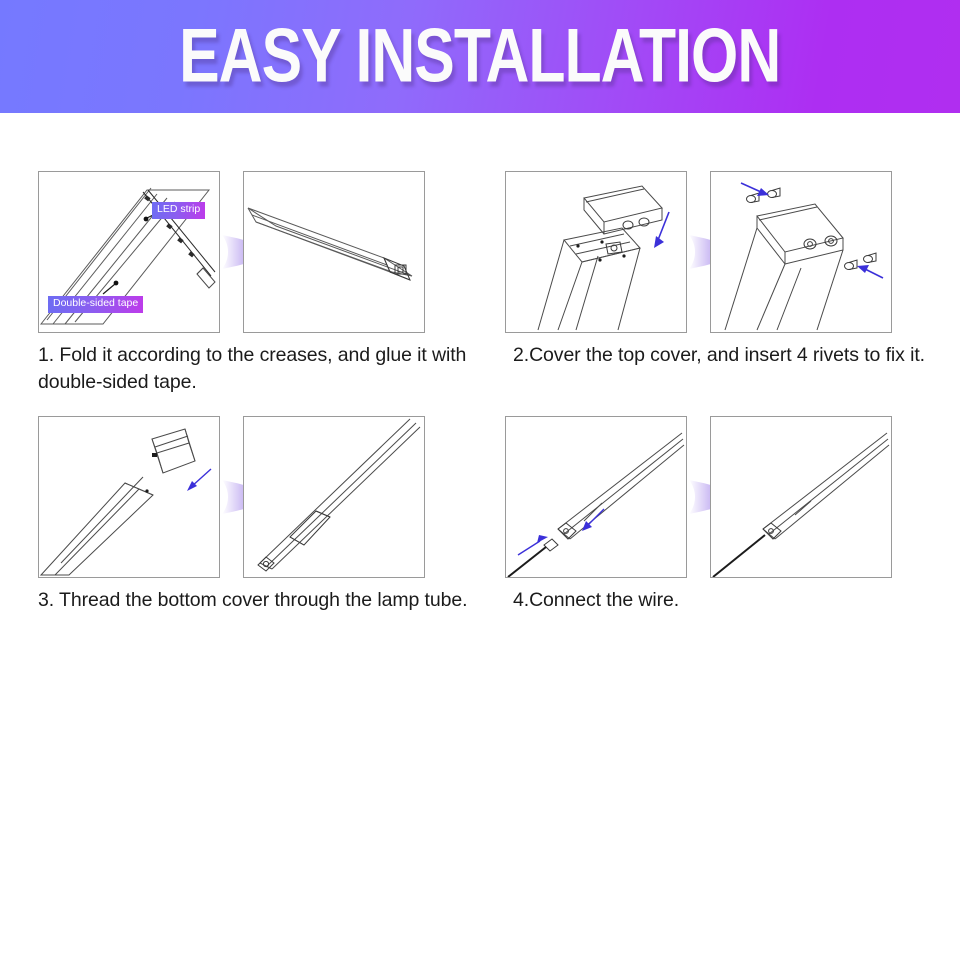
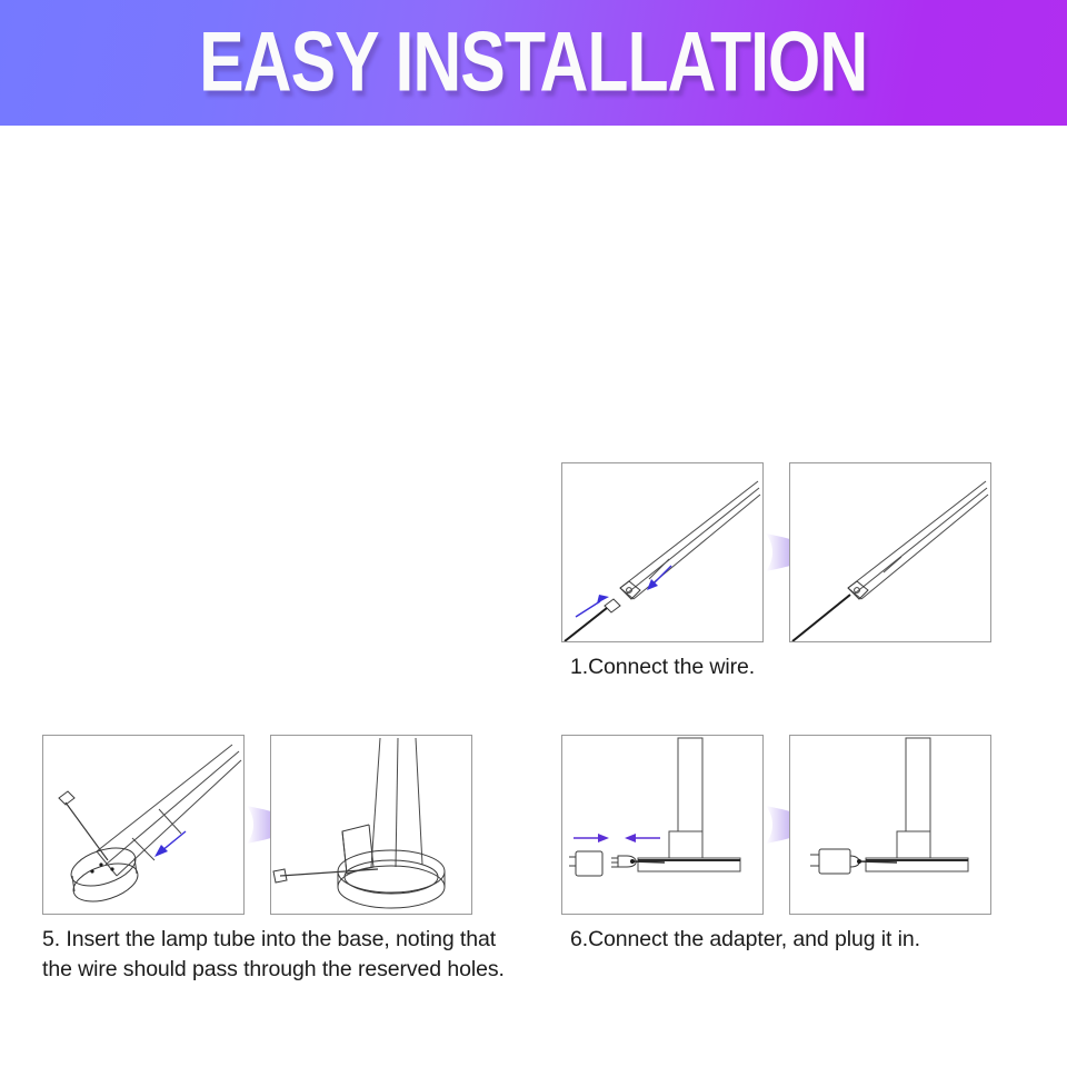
  EASY INSTALLATION
- LED strip
- Double-sided tape
- 1. Fold it according to the creases, and glue it with double-sided tape.
- 2.Cover the top cover, and insert 4 rivets to fix it.
- 3. Thread the bottom cover through the lamp tube.
- 4.Connect the wire.
+ 1.Connect the wire.
+ 5. Insert the lamp tube into the base, noting that the wire should pass through the reserved holes.
+ 6.Connect the adapter, and plug it in.
